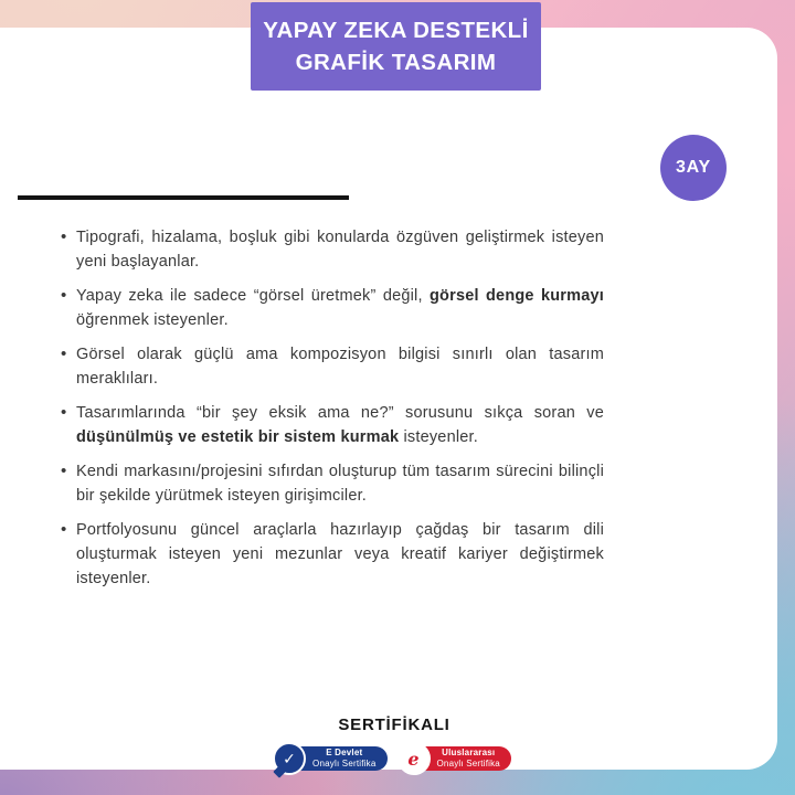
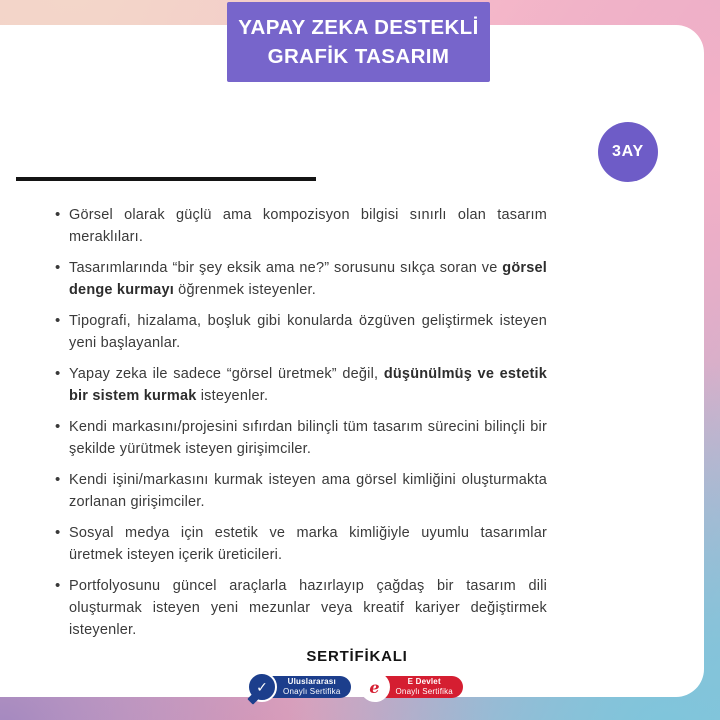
  YAPAY ZEKA DESTEKLİ
  GRAFİK TASARIM
  3AY
- Tipografi, hizalama, boşluk gibi konularda özgüven geliştirmek isteyen yeni başlayanlar.
+ Görsel olarak güçlü ama kompozisyon bilgisi sınırlı olan tasarım meraklıları.
- Yapay zeka ile sadece “görsel üretmek” değil, görsel denge kurmayı öğrenmek isteyenler.
+ Tasarımlarında “bir şey eksik ama ne?” sorusunu sıkça soran ve görsel denge kurmayı öğrenmek isteyenler.
- Görsel olarak güçlü ama kompozisyon bilgisi sınırlı olan tasarım meraklıları.
+ Tipografi, hizalama, boşluk gibi konularda özgüven geliştirmek isteyen yeni başlayanlar.
- Tasarımlarında “bir şey eksik ama ne?” sorusunu sıkça soran ve düşünülmüş ve estetik bir sistem kurmak isteyenler.
+ Yapay zeka ile sadece “görsel üretmek” değil, düşünülmüş ve estetik bir sistem kurmak isteyenler.
- Kendi markasını/projesini sıfırdan oluşturup tüm tasarım sürecini bilinçli bir şekilde yürütmek isteyen girişimciler.
+ Kendi markasını/projesini sıfırdan bilinçli tüm tasarım sürecini bilinçli bir şekilde yürütmek isteyen girişimciler.
+ Kendi işini/markasını kurmak isteyen ama görsel kimliğini oluşturmakta zorlanan girişimciler.
+ Sosyal medya için estetik ve marka kimliğiyle uyumlu tasarımlar üretmek isteyen içerik üreticileri.
  Portfolyosunu güncel araçlarla hazırlayıp çağdaş bir tasarım dili oluşturmak isteyen yeni mezunlar veya kreatif kariyer değiştirmek isteyenler.
  SERTİFİKALI
  ✓
- E Devlet
+ Uluslararası
  Onaylı Sertifika
  e
- Uluslararası
+ E Devlet
  Onaylı Sertifika
